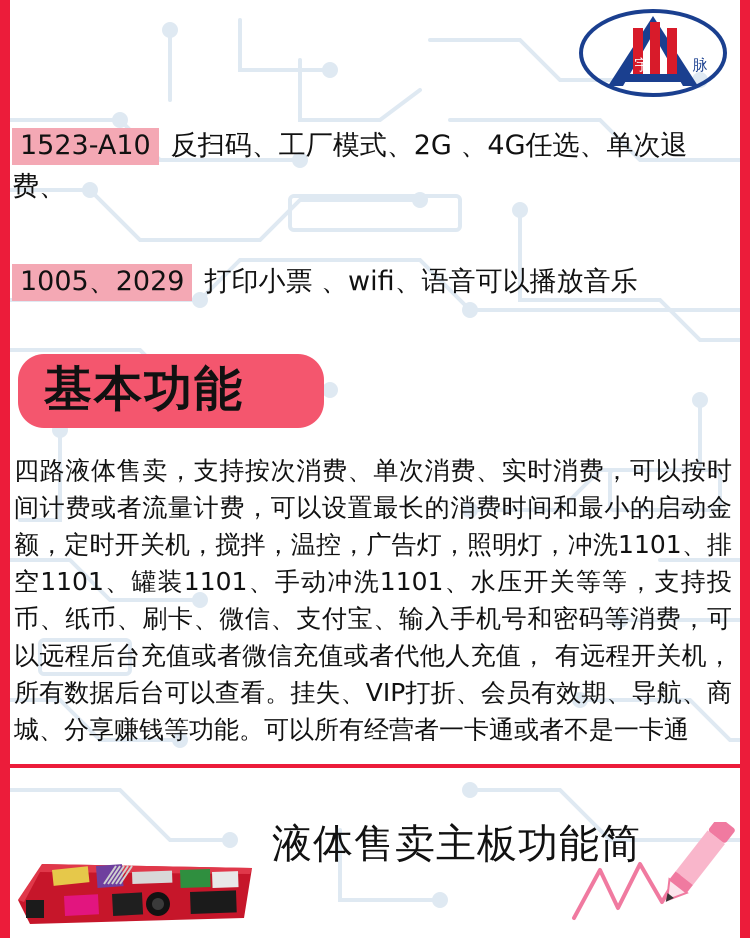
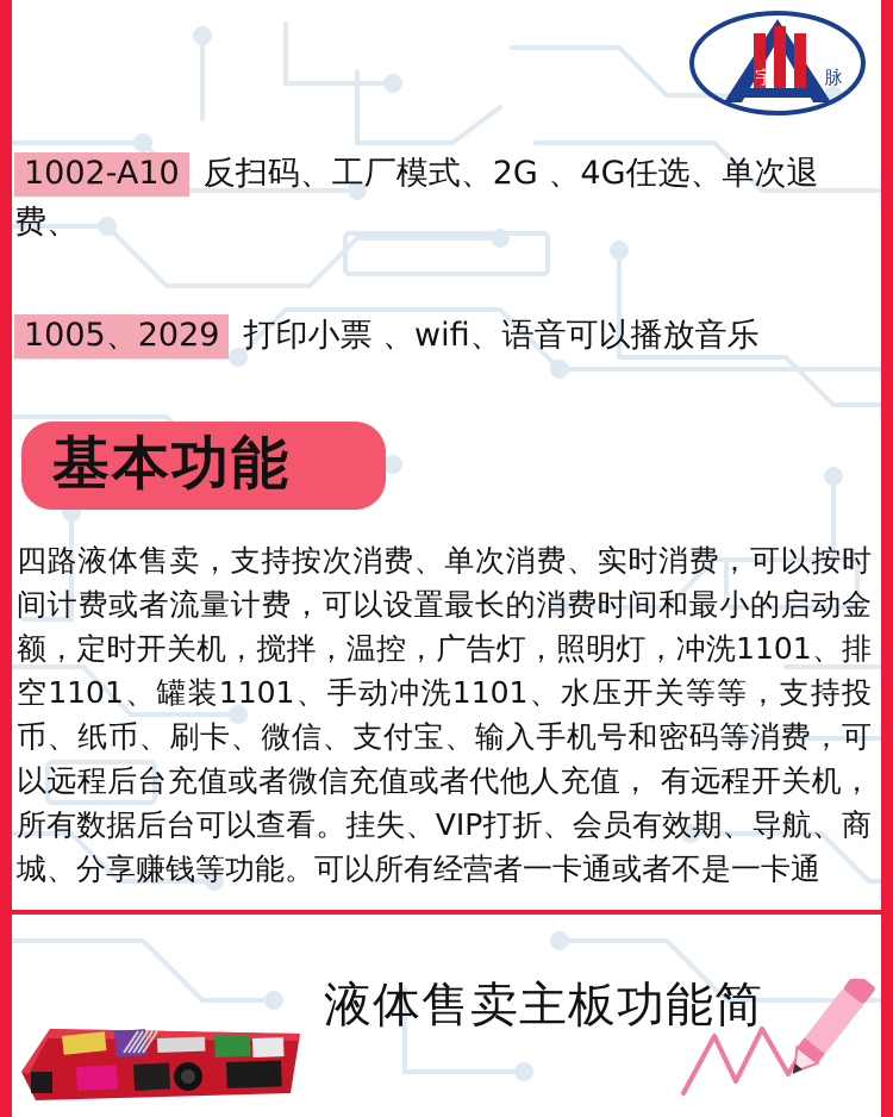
  宇
  脉
- 1523-A10 反扫码、工厂模式、2G 、4G任选、单次退费、
+ 1002-A10 反扫码、工厂模式、2G 、4G任选、单次退费、
  1005、2029 打印小票 、wifi、语音可以播放音乐
  基本功能
  四路液体售卖，支持按次消费、单次消费、实时消费，可以按时间计费或者流量计费，可以设置最长的消费时间和最小的启动金额，定时开关机，搅拌，温控，广告灯，照明灯，冲洗1101、排空1101、罐装1101、手动冲洗1101、水压开关等等，支持投币、纸币、刷卡、微信、支付宝、输入手机号和密码等消费，可以远程后台充值或者微信充值或者代他人充值， 有远程开关机，所有数据后台可以查看。挂失、VIP打折、会员有效期、导航、商城、分享赚钱等功能。可以所有经营者一卡通或者不是一卡通
  液体售卖主板功能简
